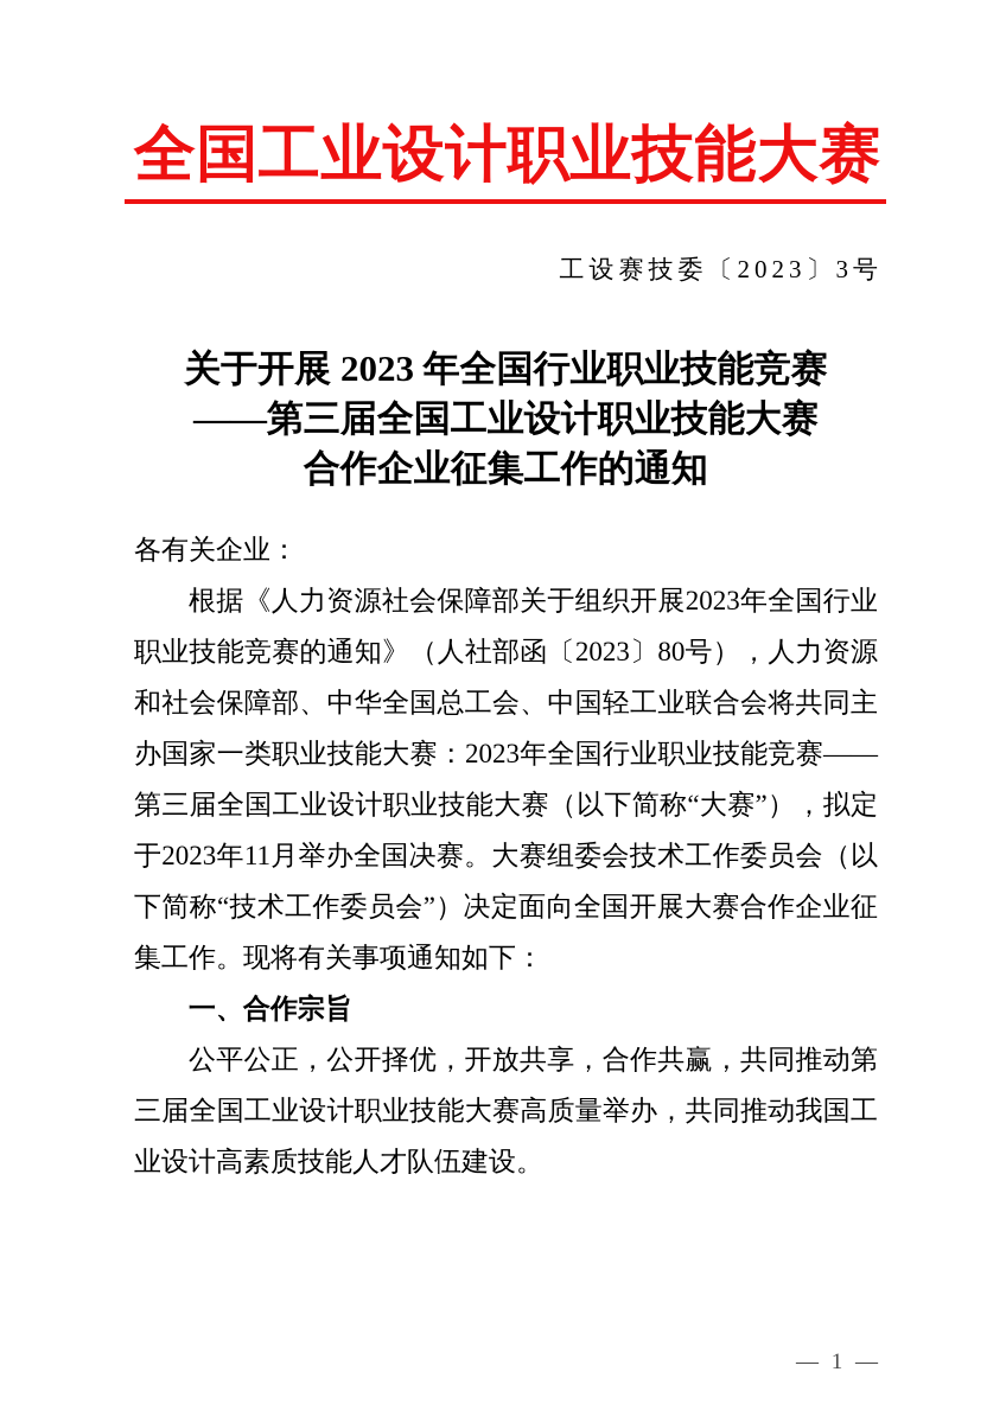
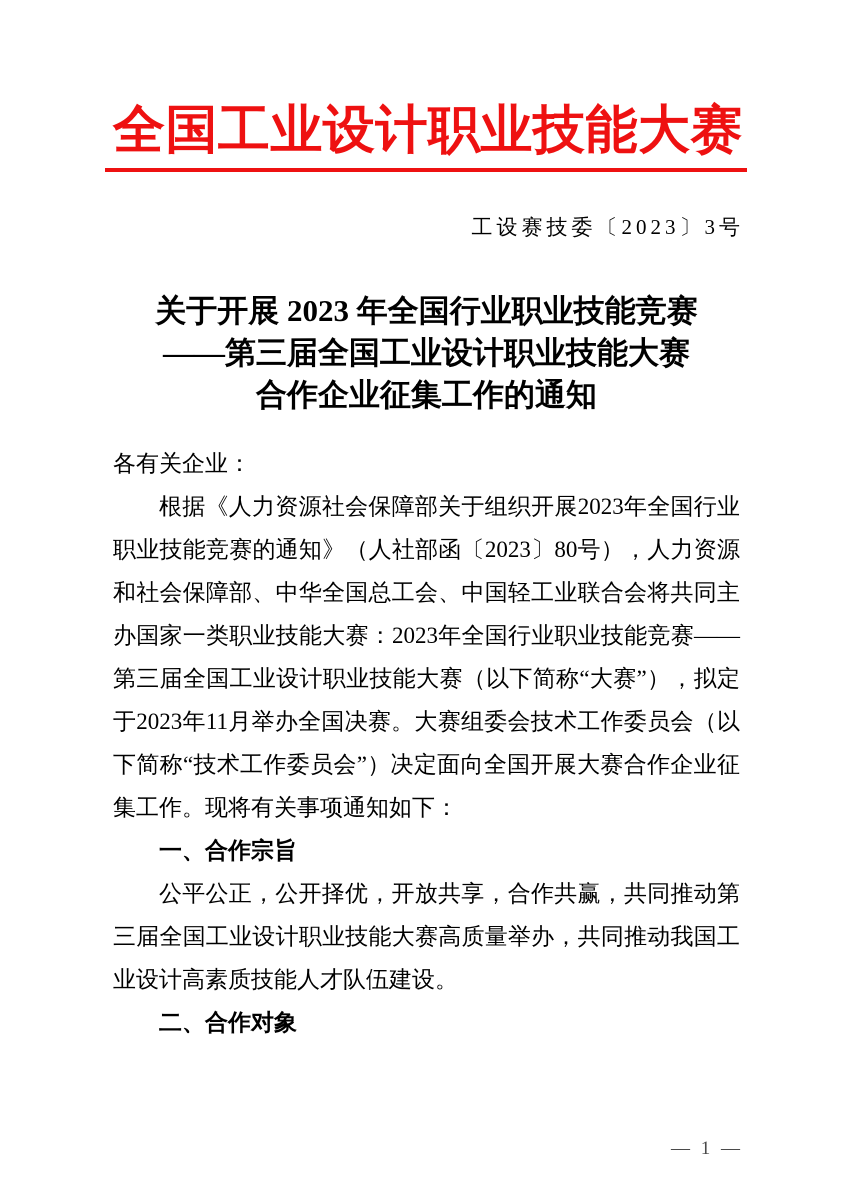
  全国工业设计职业技能大赛
  工设赛技委〔2023〕3号
  关于开展 2023 年全国行业职业技能竞赛
  ——第三届全国工业设计职业技能大赛
  合作企业征集工作的通知
  各有关企业：
  根据《人力资源社会保障部关于组织开展2023年全国行业职业技能竞赛的通知》（人社部函〔2023〕80号），人力资源和社会保障部、中华全国总工会、中国轻工业联合会将共同主办国家一类职业技能大赛：2023年全国行业职业技能竞赛——第三届全国工业设计职业技能大赛（以下简称“大赛”），拟定于2023年11月举办全国决赛。大赛组委会技术工作委员会（以下简称“技术工作委员会”）决定面向全国开展大赛合作企业征集工作。现将有关事项通知如下：
  一、合作宗旨
  公平公正，公开择优，开放共享，合作共赢，共同推动第三届全国工业设计职业技能大赛高质量举办，共同推动我国工业设计高素质技能人才队伍建设。
+ 二、合作对象
  — 1 —
